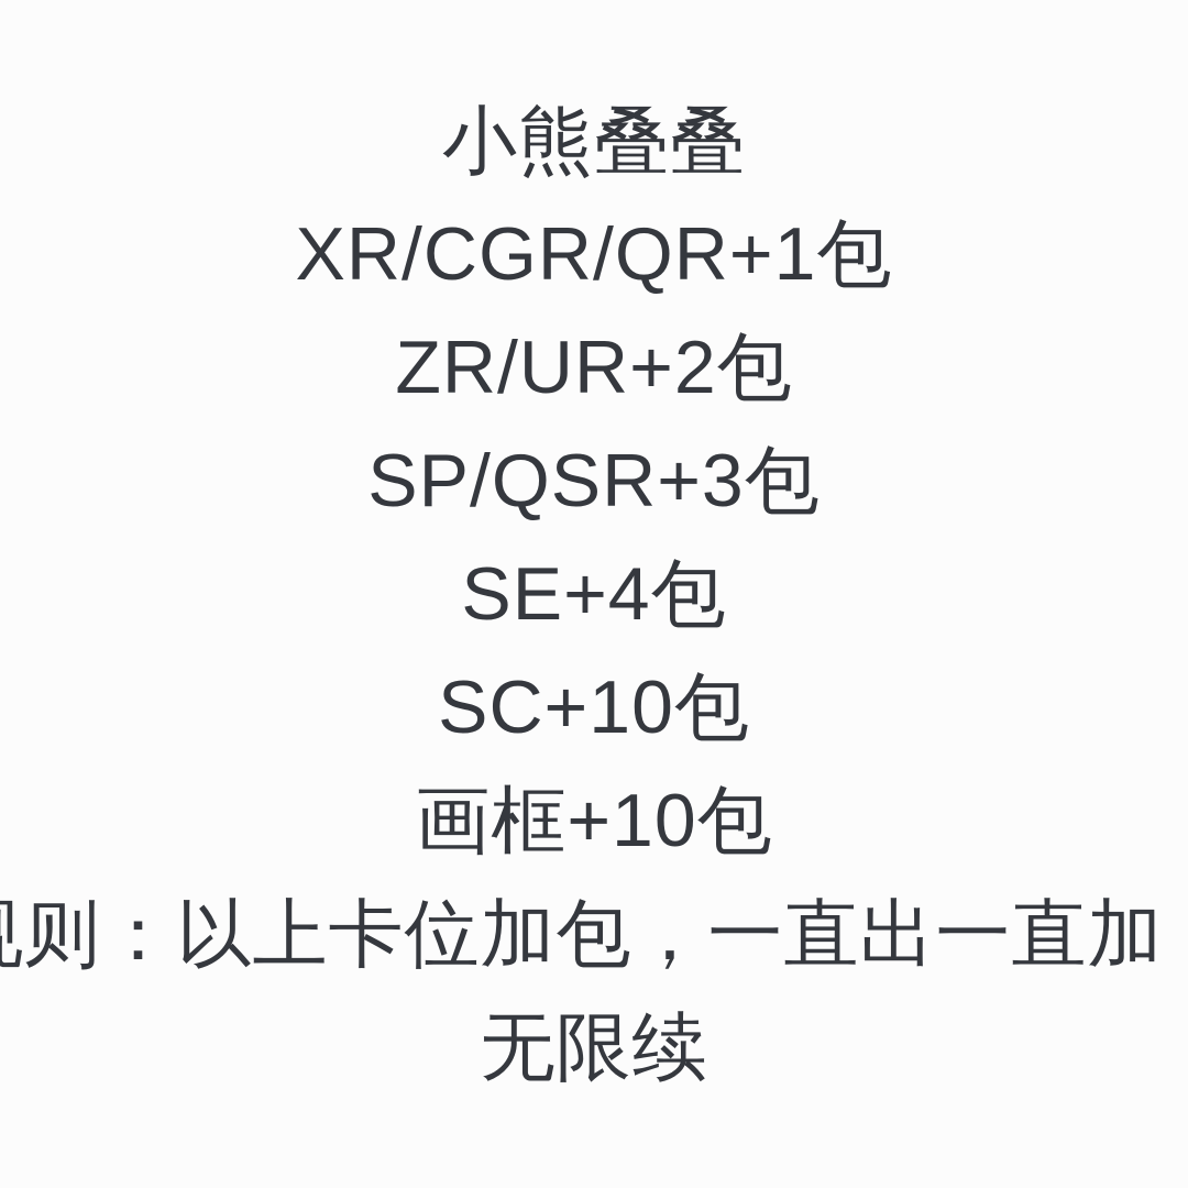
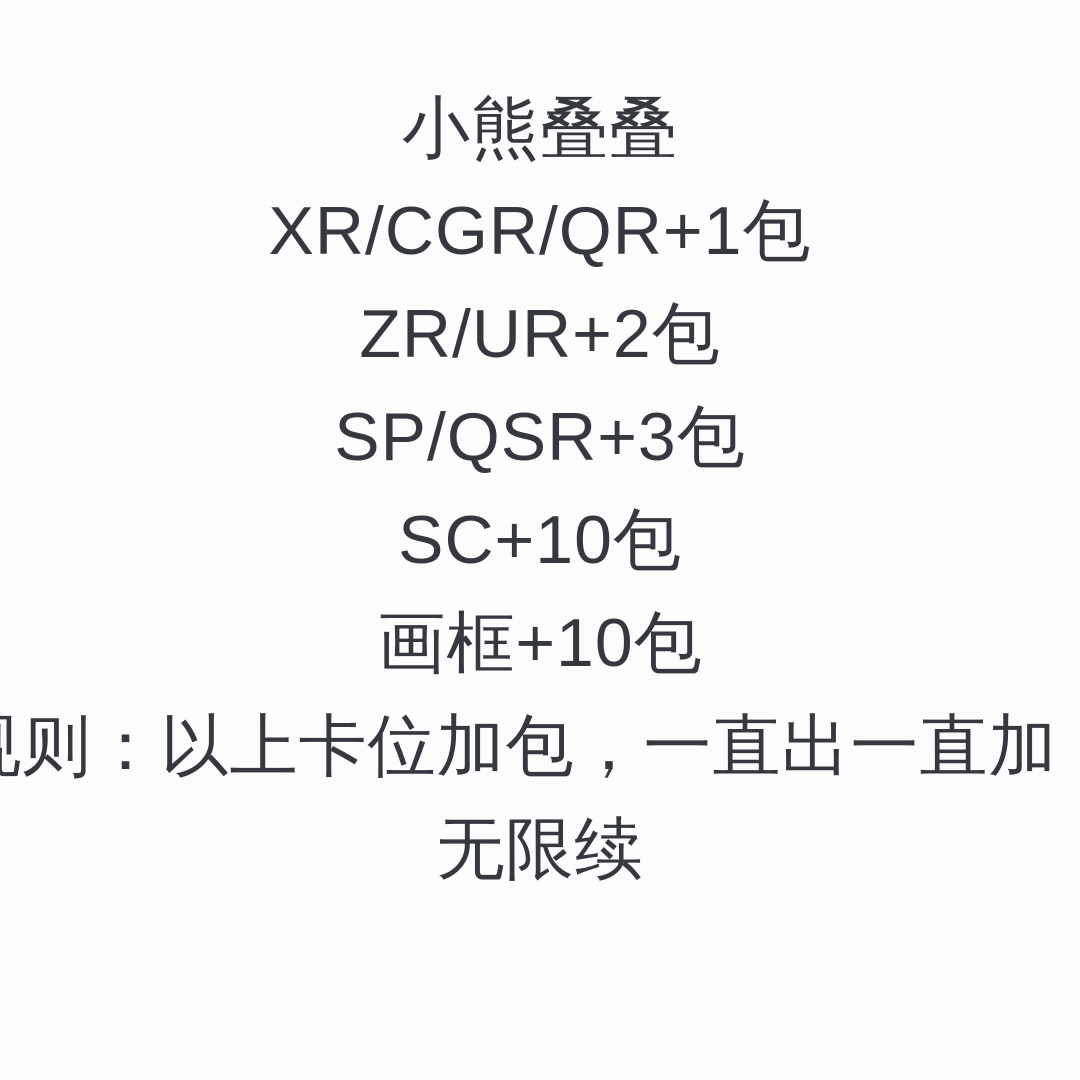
  小熊叠叠
  XR/CGR/QR+1包
  ZR/UR+2包
  SP/QSR+3包
- SE+4包
  SC+10包
  画框+10包
  则：以上卡位加包，一直出一直加
  无限续
